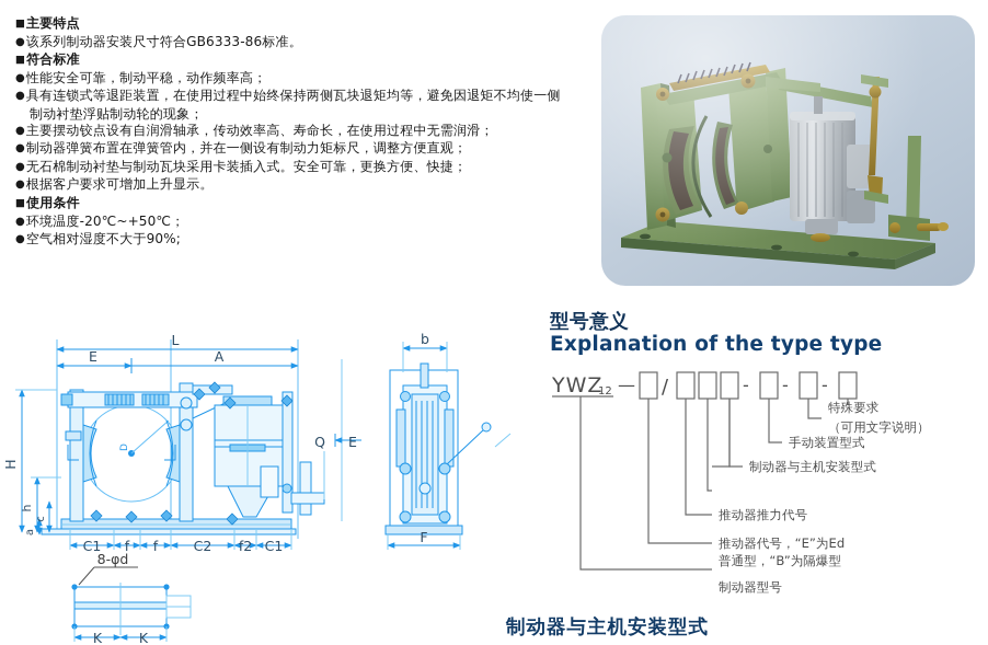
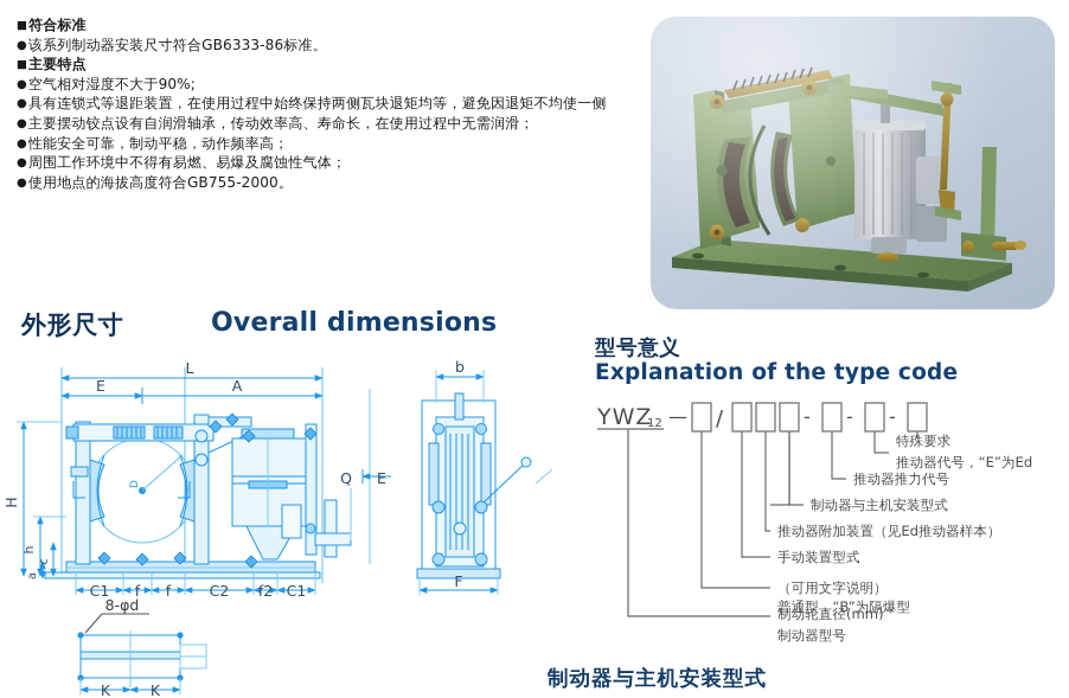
- 主要特点
+ 符合标准
  该系列制动器安装尺寸符合GB6333-86标准。
- 符合标准
+ 主要特点
- 性能安全可靠，制动平稳，动作频率高；
+ 空气相对湿度不大于90%;
  具有连锁式等退距装置，在使用过程中始终保持两侧瓦块退矩均等，避免因退矩不均使一侧
- 制动衬垫浮贴制动轮的现象；
  主要摆动铰点设有自润滑轴承，传动效率高、寿命长，在使用过程中无需润滑；
- 制动器弹簧布置在弹簧管内，并在一侧设有制动力矩标尺，调整方便直观；
- 无石棉制动衬垫与制动瓦块采用卡装插入式。安全可靠，更换方便、快捷；
- 根据客户要求可增加上升显示。
- 使用条件
- 环境温度-20℃~+50℃；
- 空气相对湿度不大于90%;
+ 性能安全可靠，制动平稳，动作频率高；
+ 周围工作环境中不得有易燃、易爆及腐蚀性气体；
+ 使用地点的海拔高度符合GB755-2000。
+ 外形尺寸
+ Overall dimensions
  型号意义
- Explanation of the type type
+ Explanation of the type code
  制动器与主机安装型式
  L
  E
  A
  b
  F
  C1
  f
  f
  C2
  f2
  C1
  K
  K
  E
  Q
  8-φd
  YWZ
  12
  —
  /
  -
  -
  -
  特殊要求
- （可用文字说明）
+ 推动器代号，“E”为Ed
- 手动装置型式
+ 推动器推力代号
  制动器与主机安装型式
+ 推动器附加装置（见Ed推动器样本）
- 推动器推力代号
+ 手动装置型式
- 推动器代号，“E”为Ed
+ （可用文字说明）
  普通型，“B”为隔爆型
  制动器型号
+ 制动轮直径(mm)
